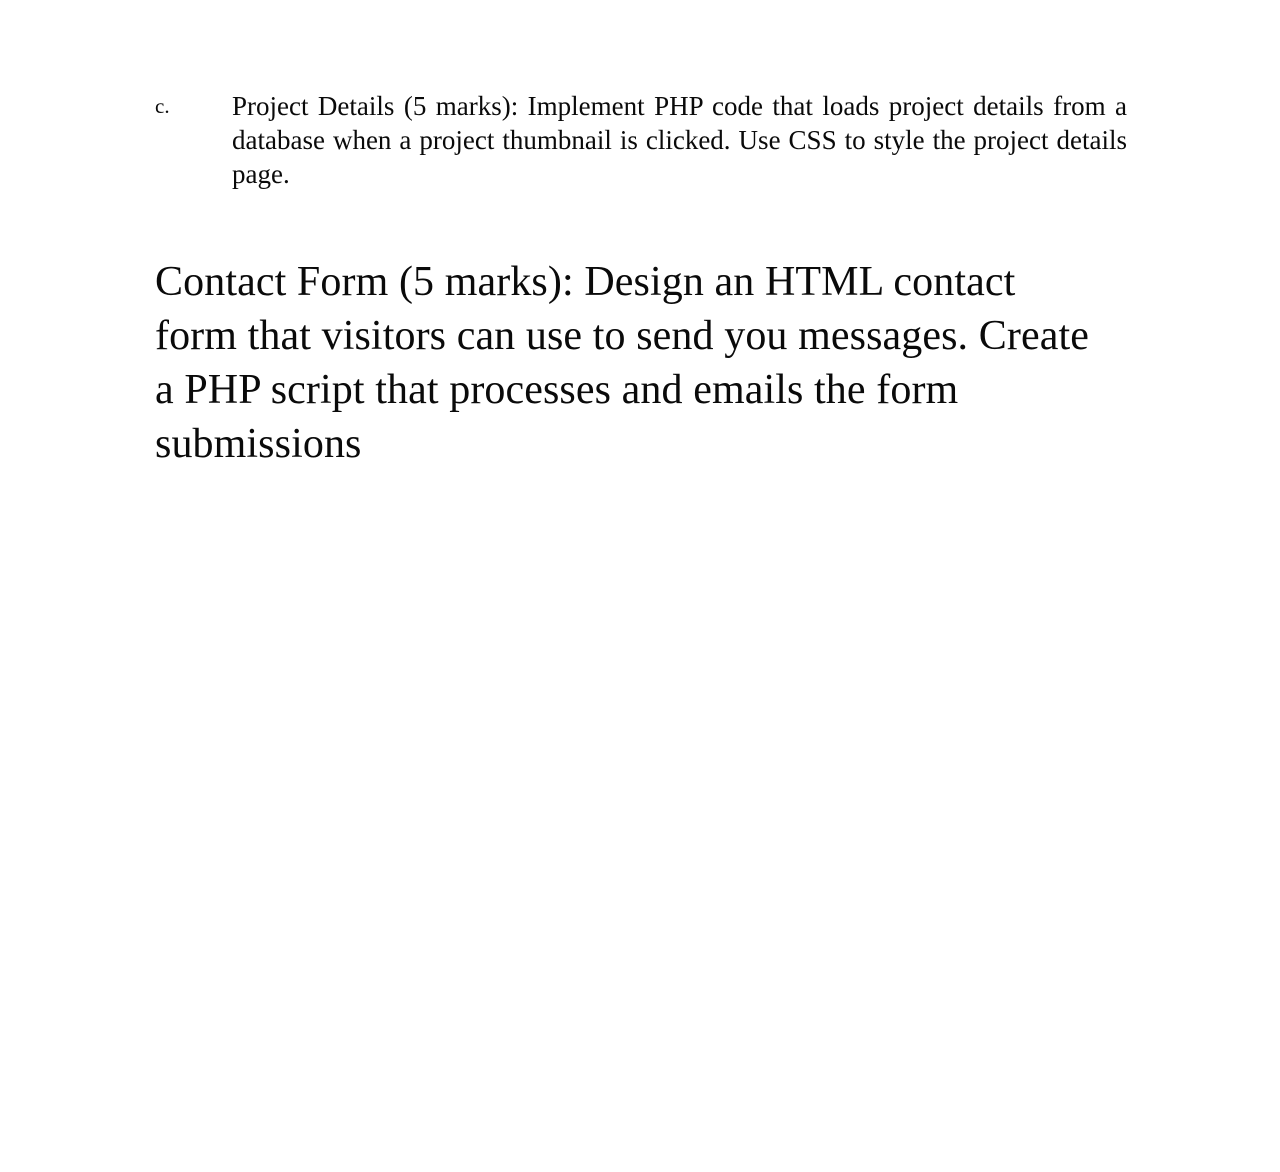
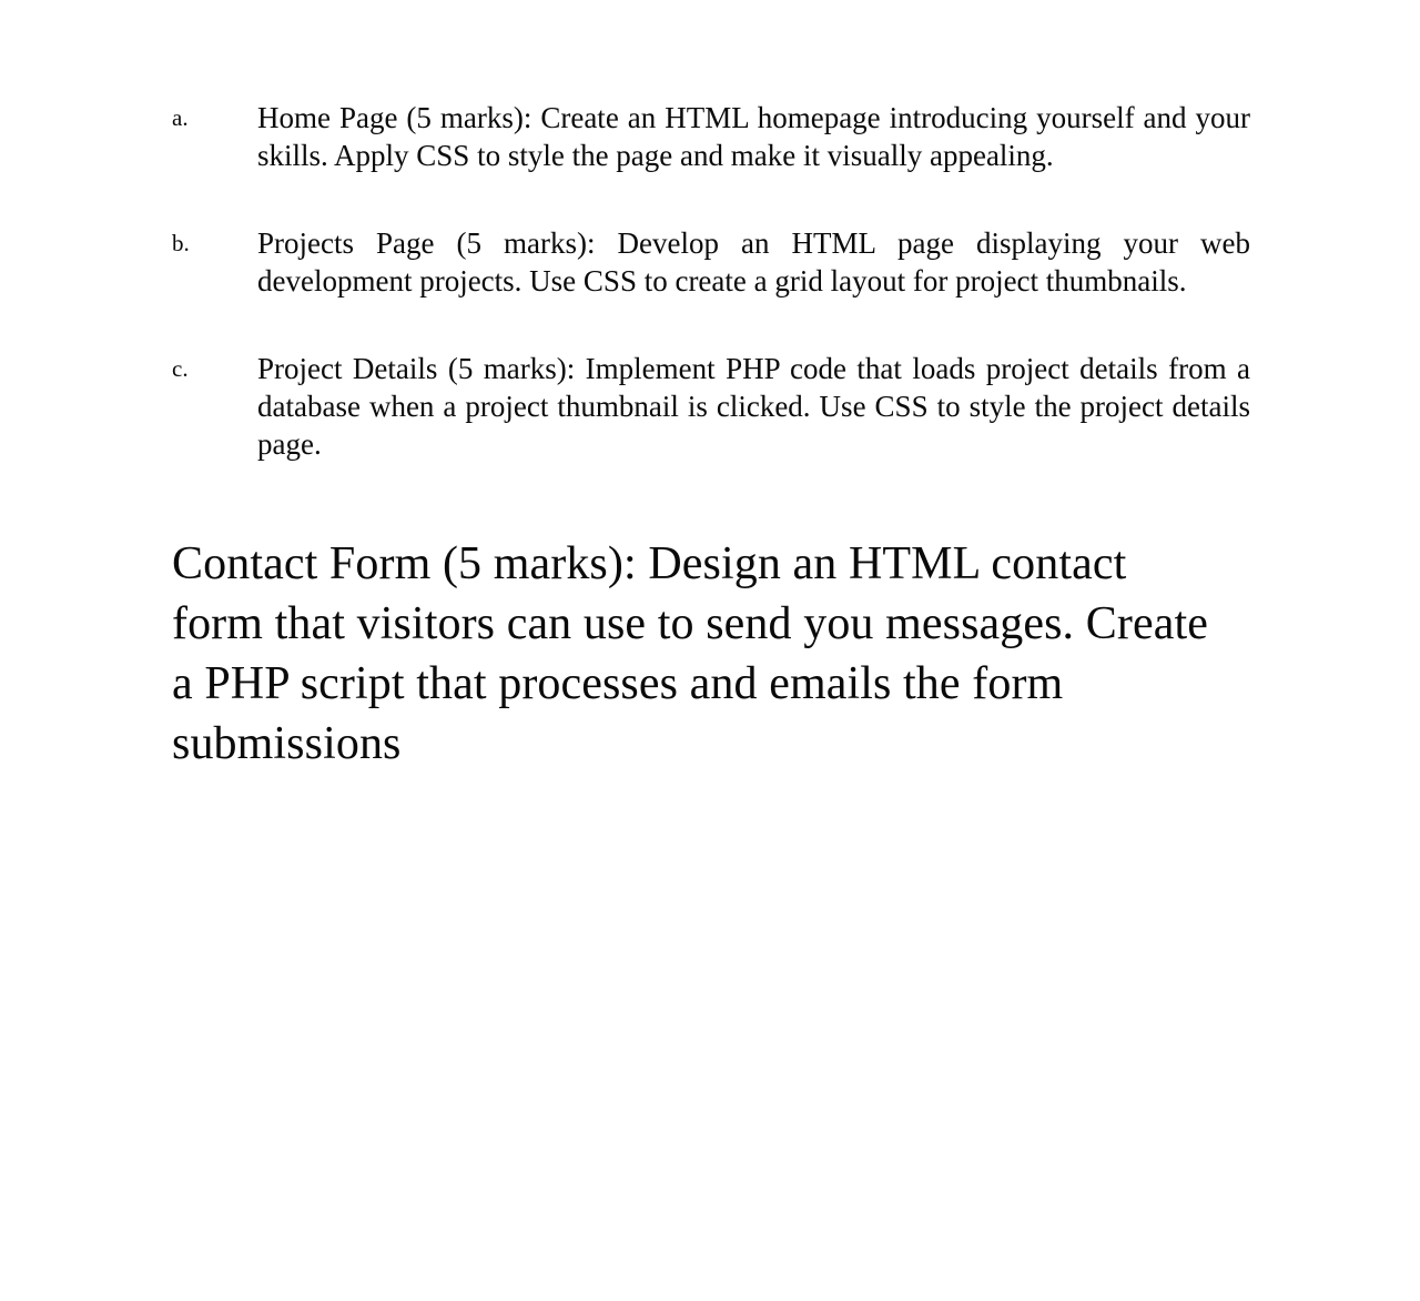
+ a.
+ Home Page (5 marks): Create an HTML homepage introducing yourself and your skills. Apply CSS to style the page and make it visually appealing.
+ b.
+ Projects Page (5 marks): Develop an HTML page displaying your web development projects. Use CSS to create a grid layout for project thumbnails.
  c.
  Project Details (5 marks): Implement PHP code that loads project details from a database when a project thumbnail is clicked. Use CSS to style the project details page.
  Contact Form (5 marks): Design an HTML contact form that visitors can use to send you messages. Create a PHP script that processes and emails the form submissions
